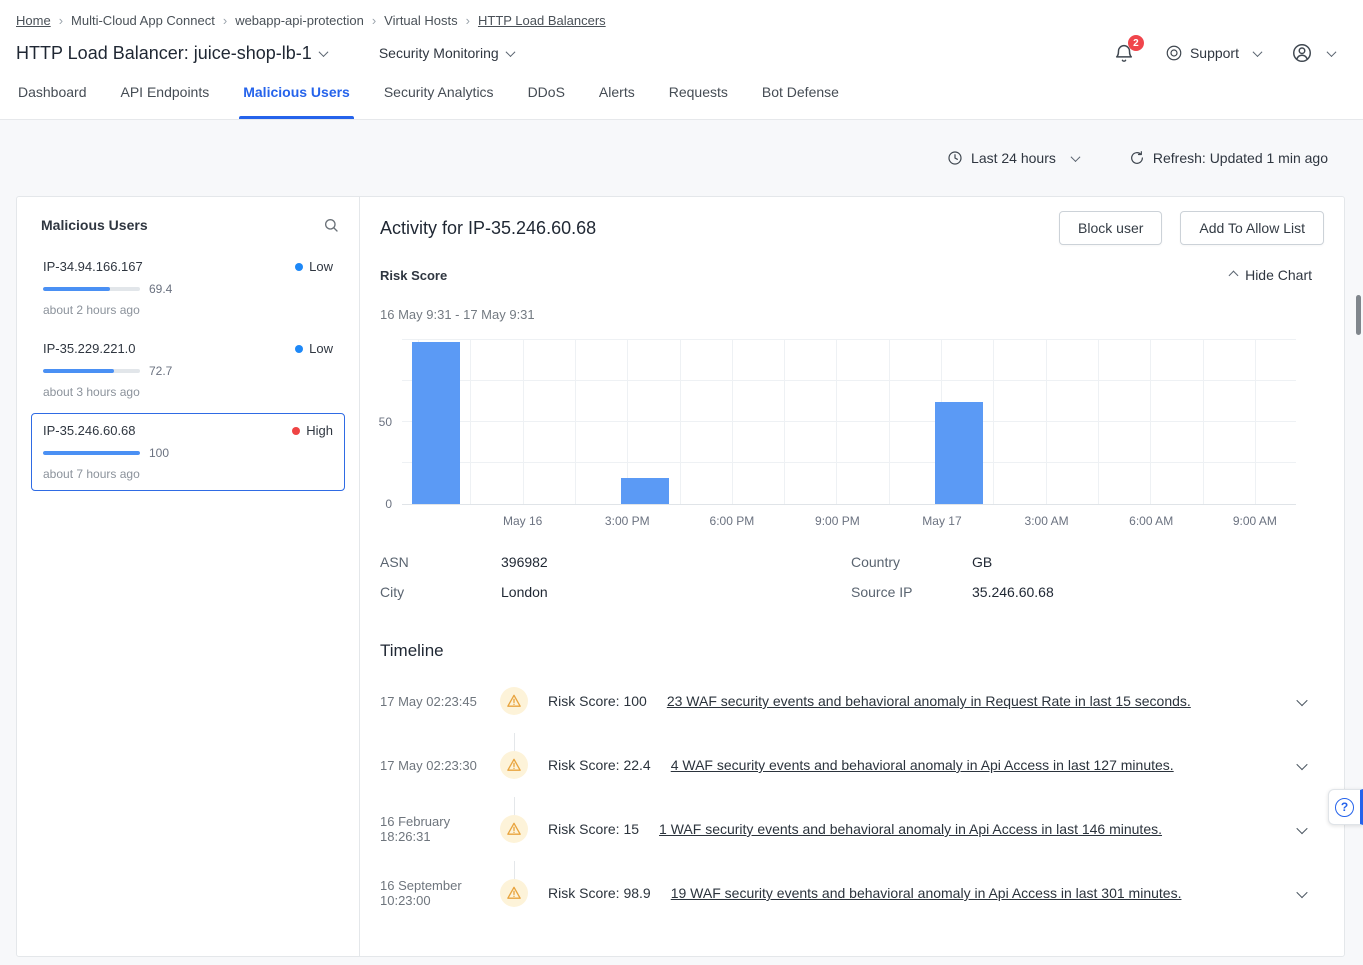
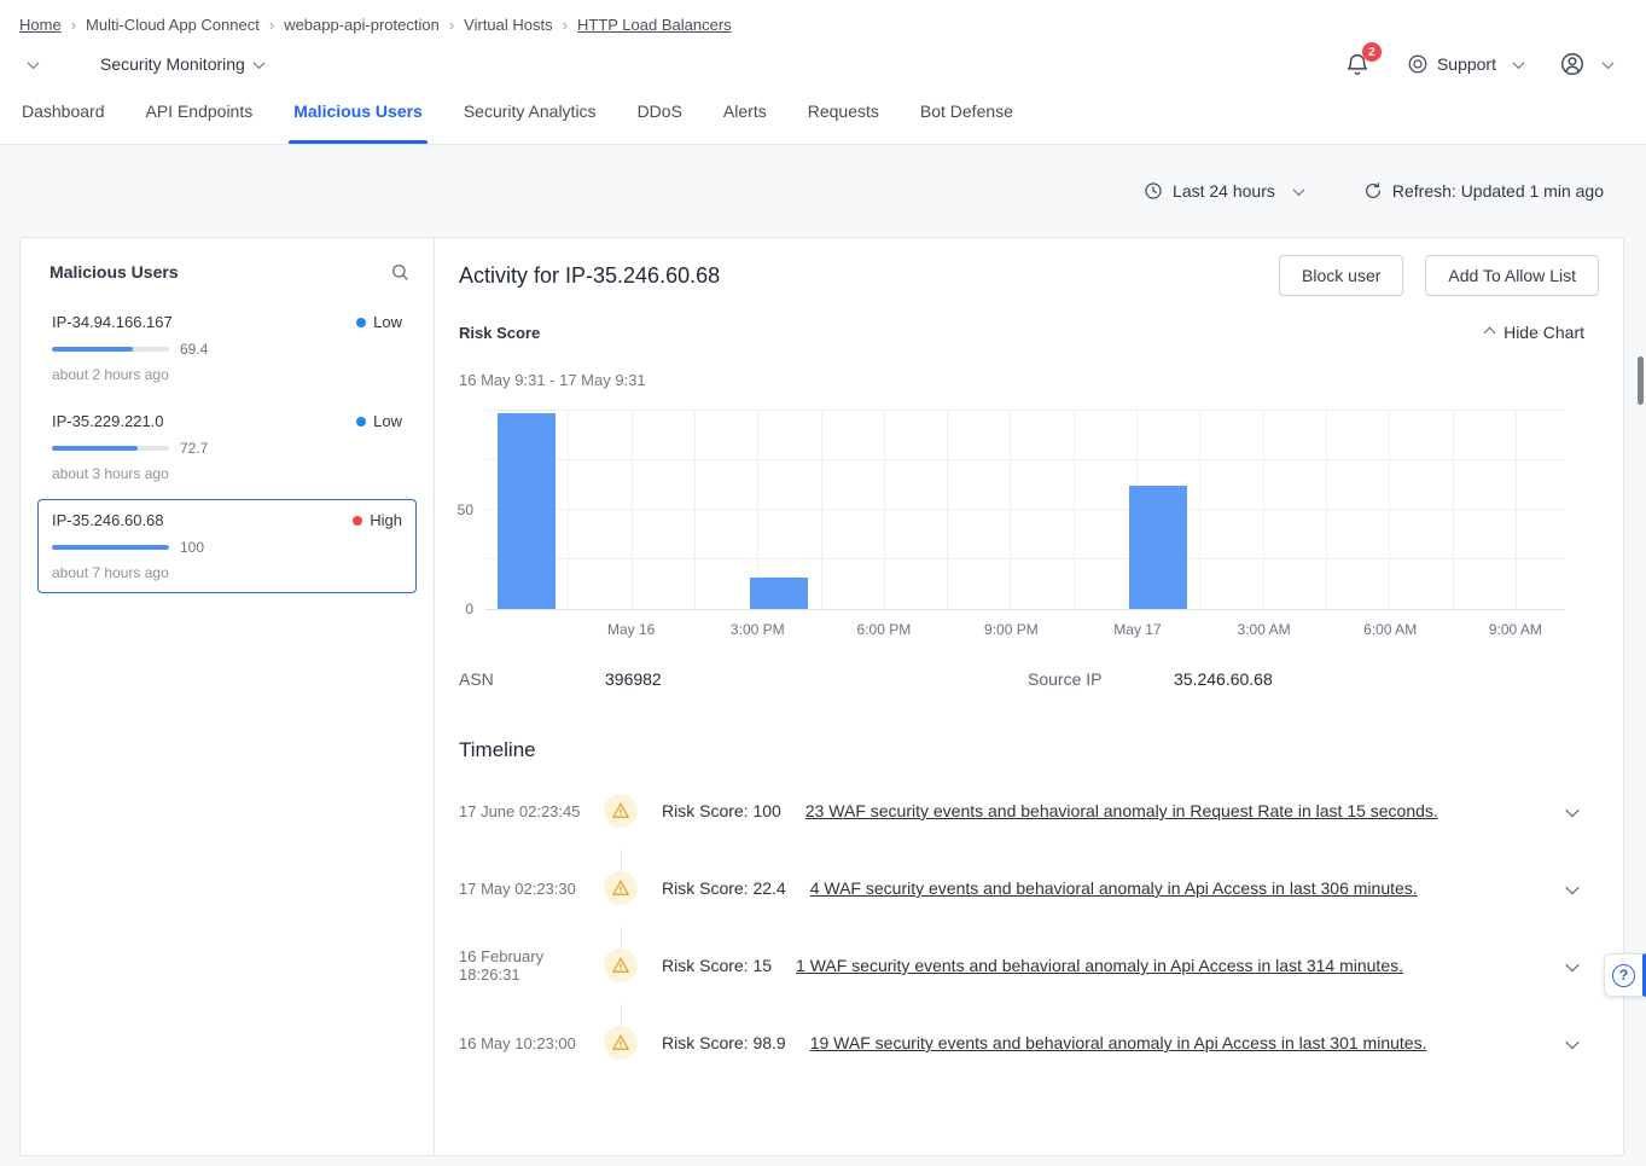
  Home
  ›
  Multi-Cloud App Connect
  ›
  webapp-api-protection
  ›
  Virtual Hosts
  ›
  HTTP Load Balancers
- HTTP Load Balancer: juice-shop-lb-1
  Security Monitoring
  2
  Support
  Dashboard
  API Endpoints
  Malicious Users
  Security Analytics
  DDoS
  Alerts
  Requests
  Bot Defense
  Last 24 hours
  Refresh: Updated 1 min ago
  Malicious Users
  IP-34.94.166.167
  Low
  69.4
  about 2 hours ago
  IP-35.229.221.0
  Low
  72.7
  about 3 hours ago
  IP-35.246.60.68
  High
  100
  about 7 hours ago
  Activity for IP-35.246.60.68
  Block user
  Add To Allow List
  Risk Score
  Hide Chart
  16 May 9:31 - 17 May 9:31
  0
  50
  May 16
  3:00 PM
  6:00 PM
  9:00 PM
  May 17
  3:00 AM
  6:00 AM
  9:00 AM
  ASN
  396982
- City
- London
- Country
- GB
  Source IP
  35.246.60.68
  Timeline
- 17 May 02:23:45
+ 17 June 02:23:45
  Risk Score: 100
  23 WAF security events and behavioral anomaly in Request Rate in last 15 seconds.
  17 May 02:23:30
  Risk Score: 22.4
- 4 WAF security events and behavioral anomaly in Api Access in last 127 minutes.
+ 4 WAF security events and behavioral anomaly in Api Access in last 306 minutes.
  16 February 18:26:31
  Risk Score: 15
- 1 WAF security events and behavioral anomaly in Api Access in last 146 minutes.
+ 1 WAF security events and behavioral anomaly in Api Access in last 314 minutes.
- 16 September 10:23:00
+ 16 May 10:23:00
  Risk Score: 98.9
  19 WAF security events and behavioral anomaly in Api Access in last 301 minutes.
  ?
